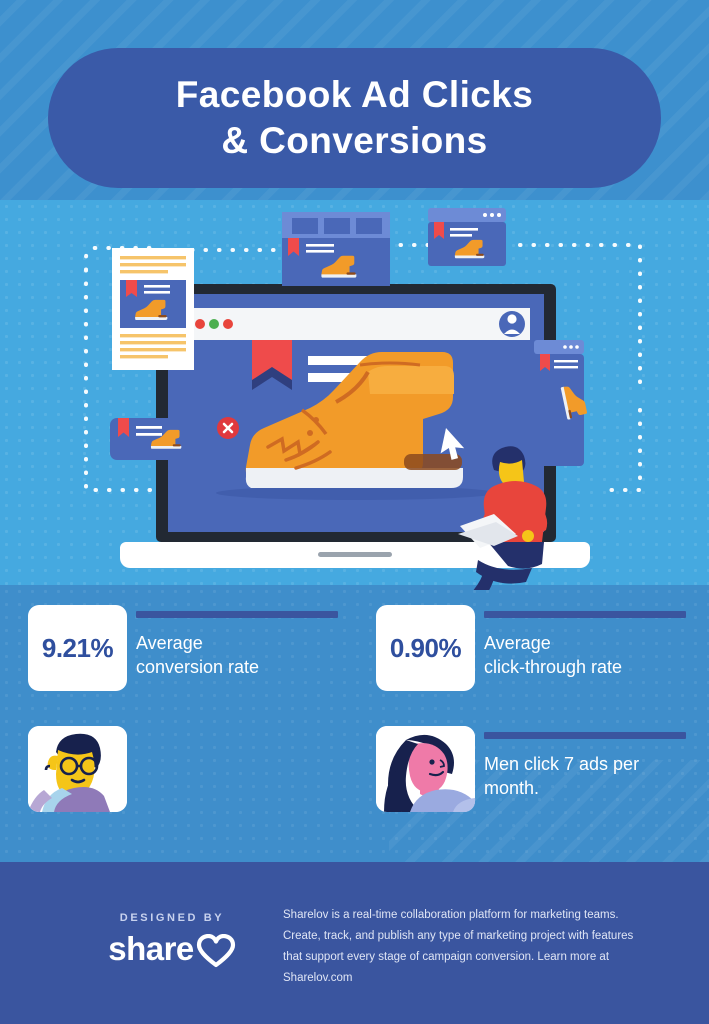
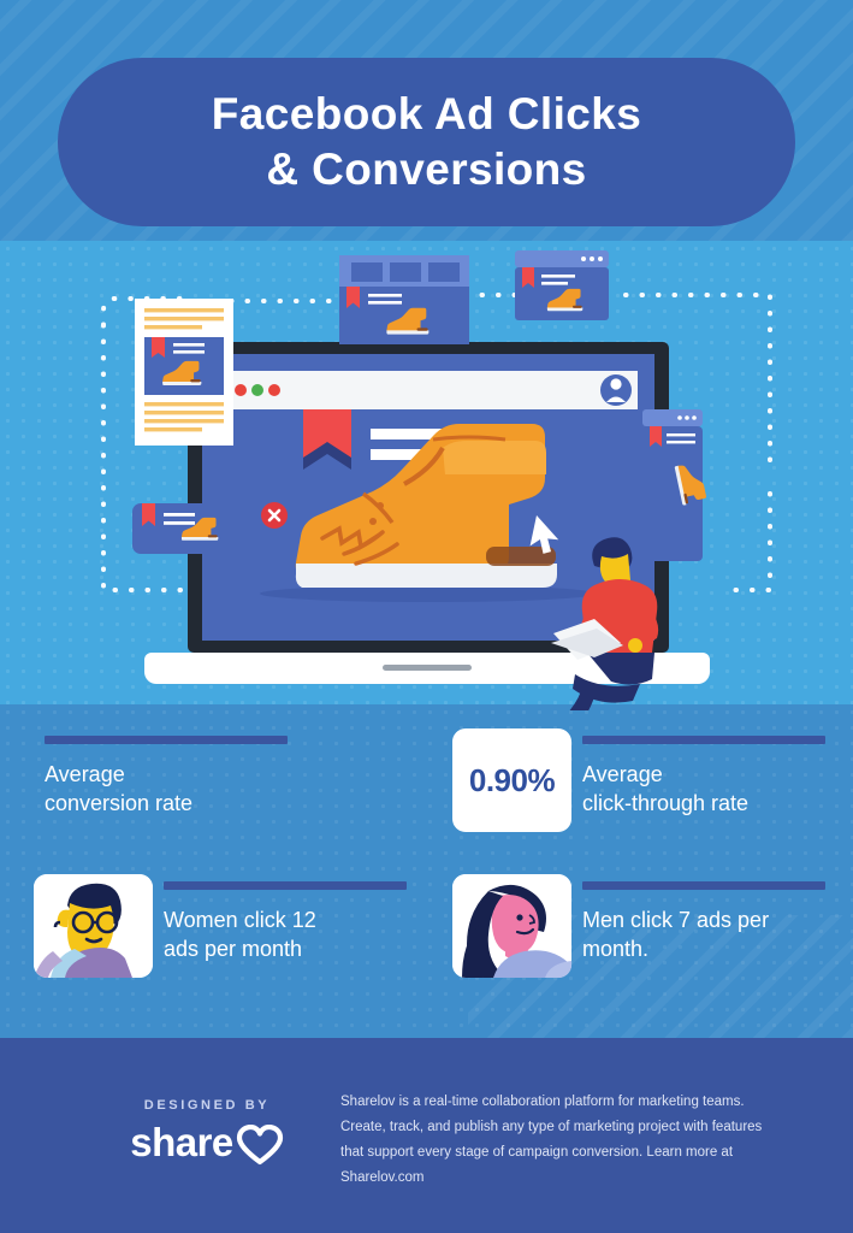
  Facebook Ad Clicks
  & Conversions
- 9.21%
  Average
  conversion rate
  0.90%
  Average
  click-through rate
+ Women click 12
+ ads per month
  Men click 7 ads per
  month.
  DESIGNED BY
  share
  Sharelov is a real-time collaboration platform for marketing teams.
  Create, track, and publish any type of marketing project with features
  that support every stage of campaign conversion. Learn more at
  Sharelov.com
